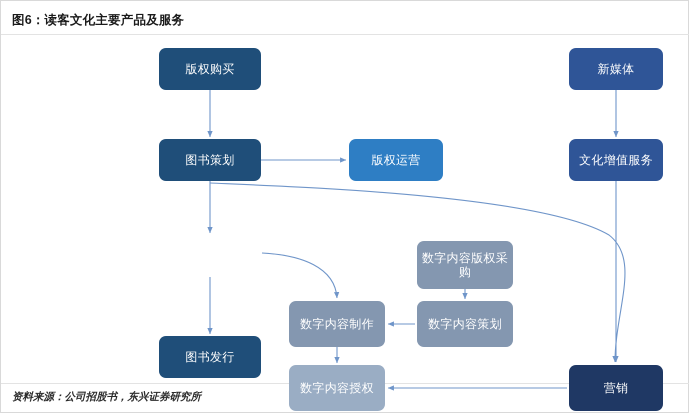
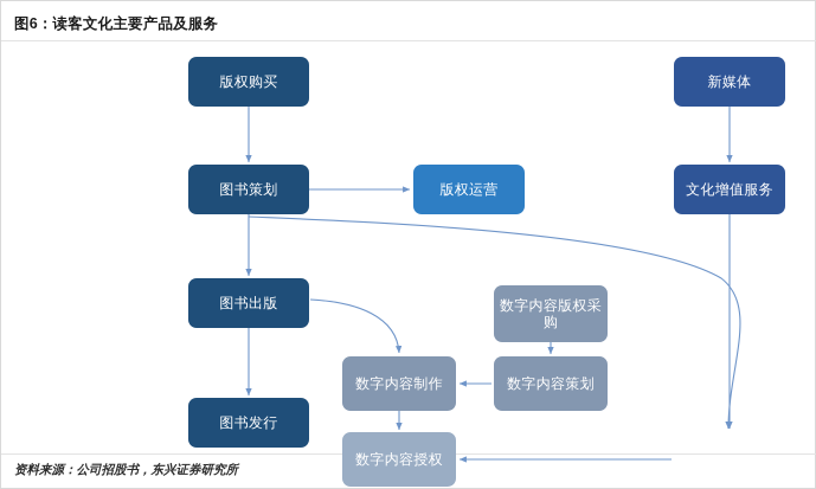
  图6：读客文化主要产品及服务
  版权购买
  图书策划
  版权运营
+ 图书出版
  图书发行
  新媒体
  文化增值服务
  数字内容版权采购
  数字内容策划
  数字内容制作
  数字内容授权
- 营销
  资料来源：公司招股书，东兴证券研究所
